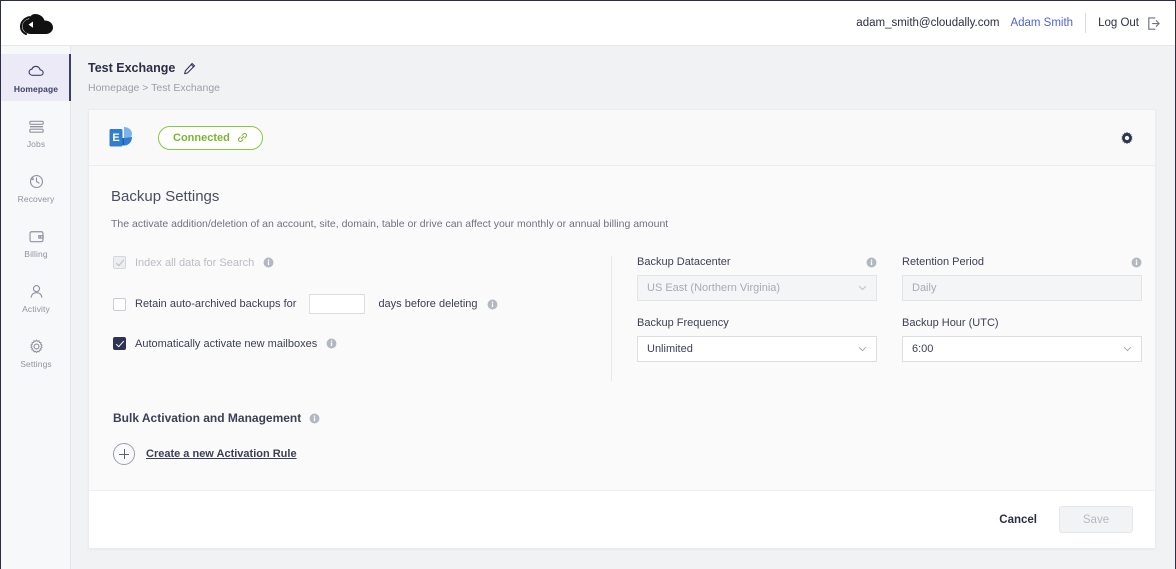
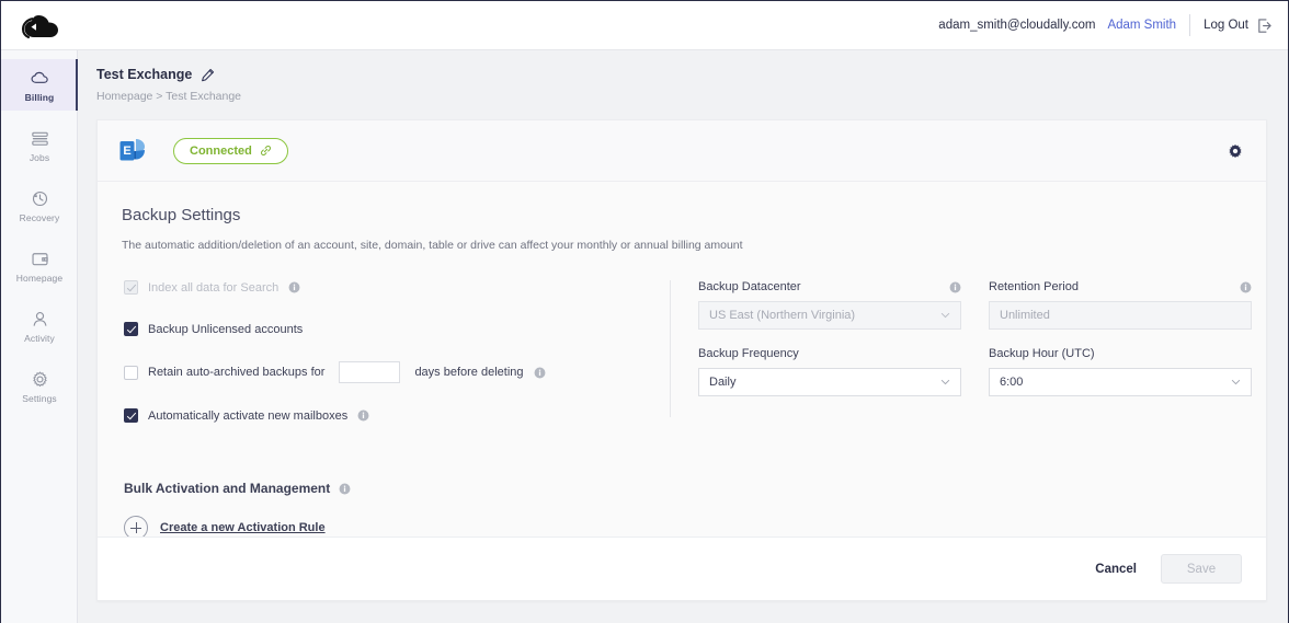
  adam_smith@cloudally.com
  Adam Smith
  Log Out
- Homepage
+ Billing
  Jobs
  Recovery
- Billing
+ Homepage
  Activity
  Settings
  Test Exchange
  Homepage > Test Exchange
  E
  Connected
  Backup Settings
- The activate addition/deletion of an account, site, domain, table or drive can affect your monthly or annual billing amount
+ The automatic addition/deletion of an account, site, domain, table or drive can affect your monthly or annual billing amount
  Index all data for Search
+ Backup Unlicensed accounts
  Retain auto-archived backups for
  days before deleting
  Automatically activate new mailboxes
  Backup Datacenter
  US East (Northern Virginia)
  Backup Frequency
- Unlimited
+ Daily
  Retention Period
- Daily
+ Unlimited
  Backup Hour (UTC)
  6:00
  Bulk Activation and Management
  Create a new Activation Rule
  Cancel
  Save
